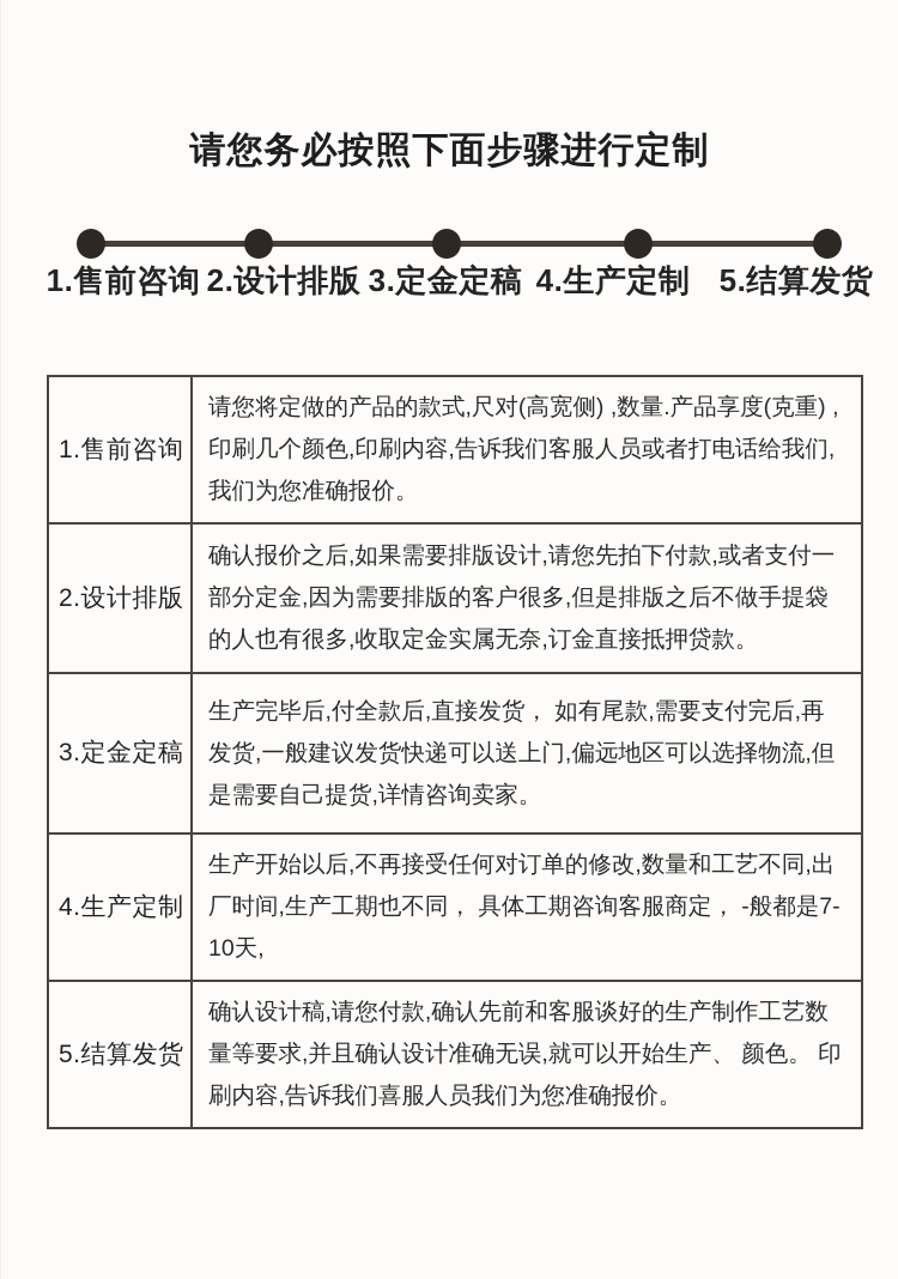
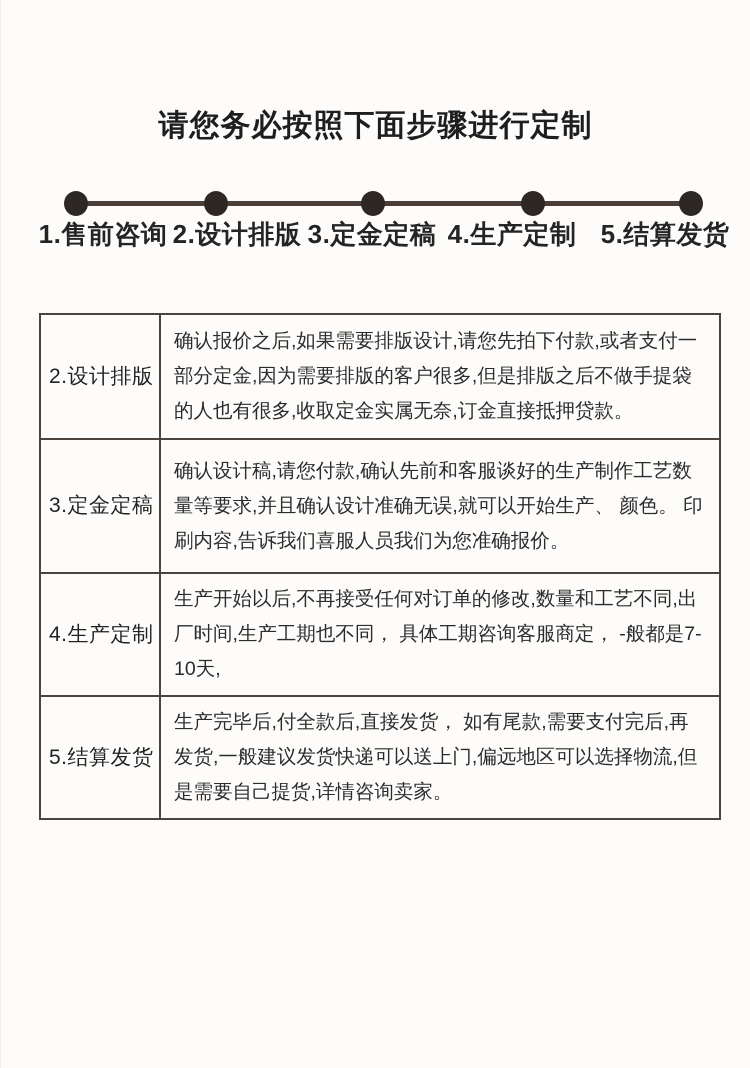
  请您务必按照下面步骤进行定制
  1.售前咨询
  2.设计排版
  3.定金定稿
  4.生产定制
  5.结算发货
- 1.售前咨询	请您将定做的产品的款式,尺对(高宽侧) ,数量.产品享度(克重) ,印刷几个颜色,印刷内容,告诉我们客服人员或者打电话给我们,我们为您准确报价。
  2.设计排版	确认报价之后,如果需要排版设计,请您先拍下付款,或者支付一部分定金,因为需要排版的客户很多,但是排版之后不做手提袋的人也有很多,收取定金实属无奈,订金直接抵押贷款。
- 3.定金定稿	生产完毕后,付全款后,直接发货， 如有尾款,需要支付完后,再发货,一般建议发货快递可以送上门,偏远地区可以选择物流,但是需要自己提货,详情咨询卖家。
+ 3.定金定稿	确认设计稿,请您付款,确认先前和客服谈好的生产制作工艺数量等要求,并且确认设计准确无误,就可以开始生产、 颜色。 印刷内容,告诉我们喜服人员我们为您准确报价。
  4.生产定制	生产开始以后,不再接受任何对订单的修改,数量和工艺不同,出厂时间,生产工期也不同， 具体工期咨询客服商定， -般都是7-10天,
- 5.结算发货	确认设计稿,请您付款,确认先前和客服谈好的生产制作工艺数量等要求,并且确认设计准确无误,就可以开始生产、 颜色。 印刷内容,告诉我们喜服人员我们为您准确报价。
+ 5.结算发货	生产完毕后,付全款后,直接发货， 如有尾款,需要支付完后,再发货,一般建议发货快递可以送上门,偏远地区可以选择物流,但是需要自己提货,详情咨询卖家。
